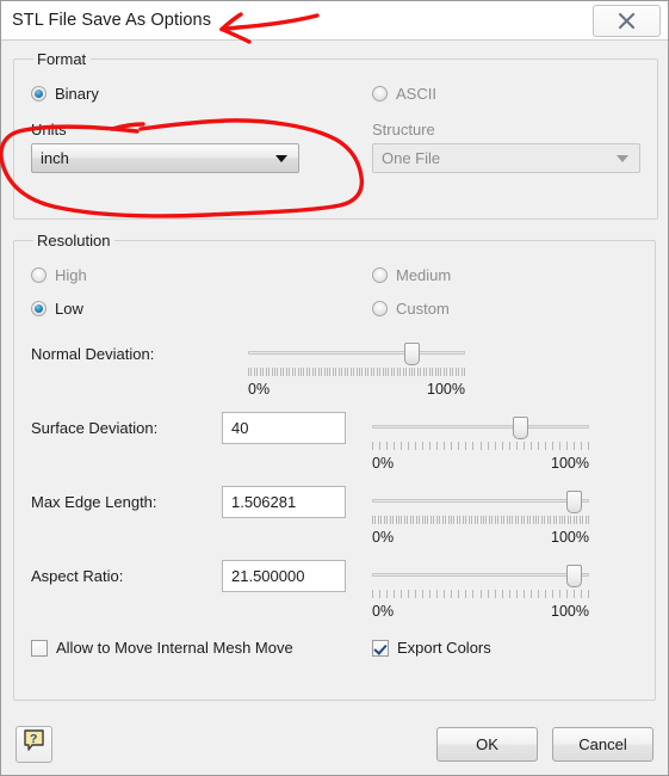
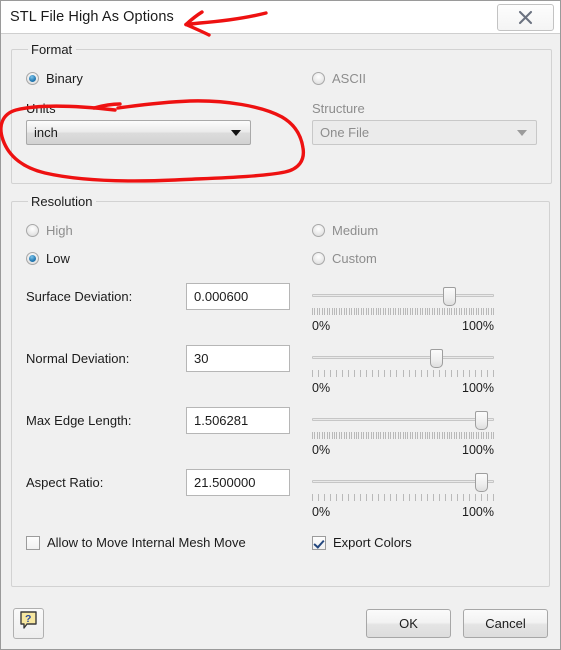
- STL File Save As Options
+ STL File High As Options
  Format
  Binary
  ASCII
  nits
  inch
  Structure
  One File
  Resolution
  High
  Medium
  Low
  Custom
- Normal Deviation:
+ Surface Deviation:
+ 0.000600
  0%
  100%
- Surface Deviation:
+ Normal Deviation:
- 40
+ 30
  0%
  100%
  Max Edge Length:
  1.506281
  0%
  100%
  Aspect Ratio:
  21.500000
  0%
  100%
  Allow to Move Internal Mesh Move
  Export Colors
  ?
  OK
  Cancel
